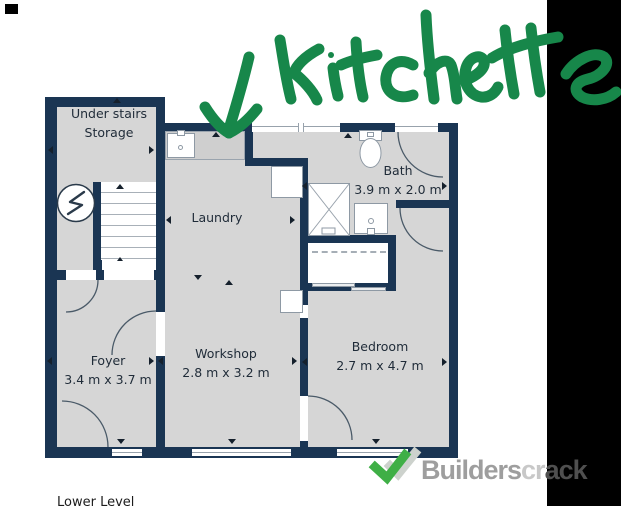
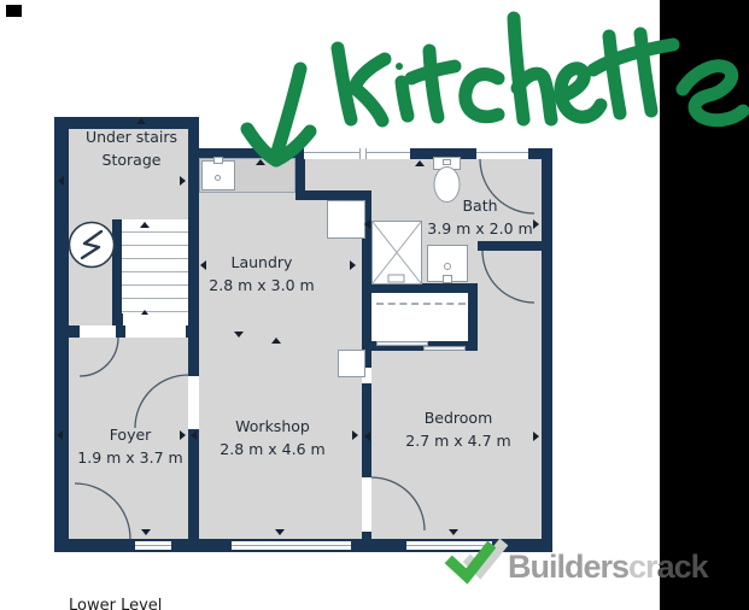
  Under stairs
  Storage
  Laundry
+ 2.8 m x 3.0 m
  Bath
  3.9 m x 2.0 m
  Foyer
- 3.4 m x 3.7 m
+ 1.9 m x 3.7 m
  Workshop
- 2.8 m x 3.2 m
+ 2.8 m x 4.6 m
  Bedroom
  2.7 m x 4.7 m
  Lower Level
  Builderscrack
